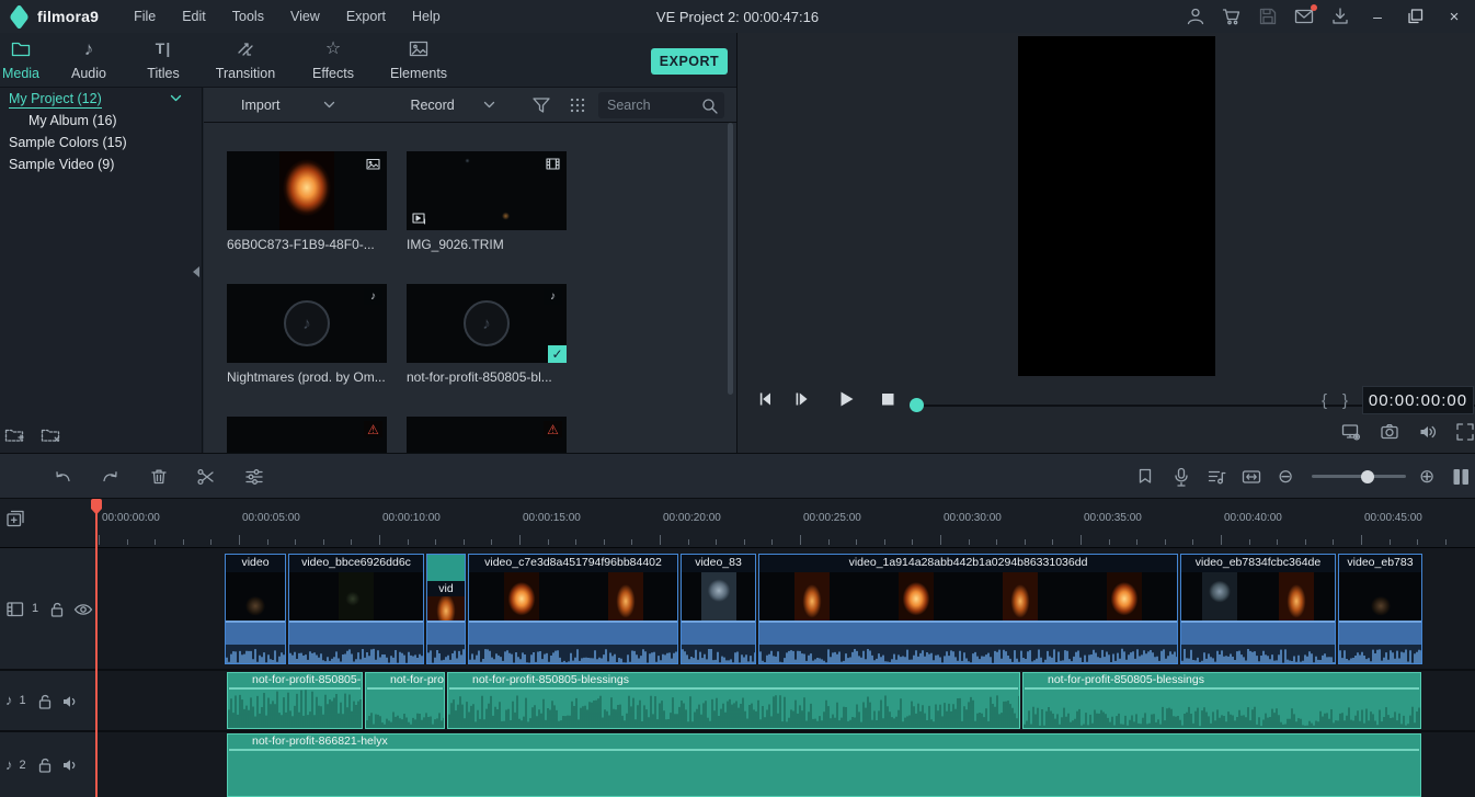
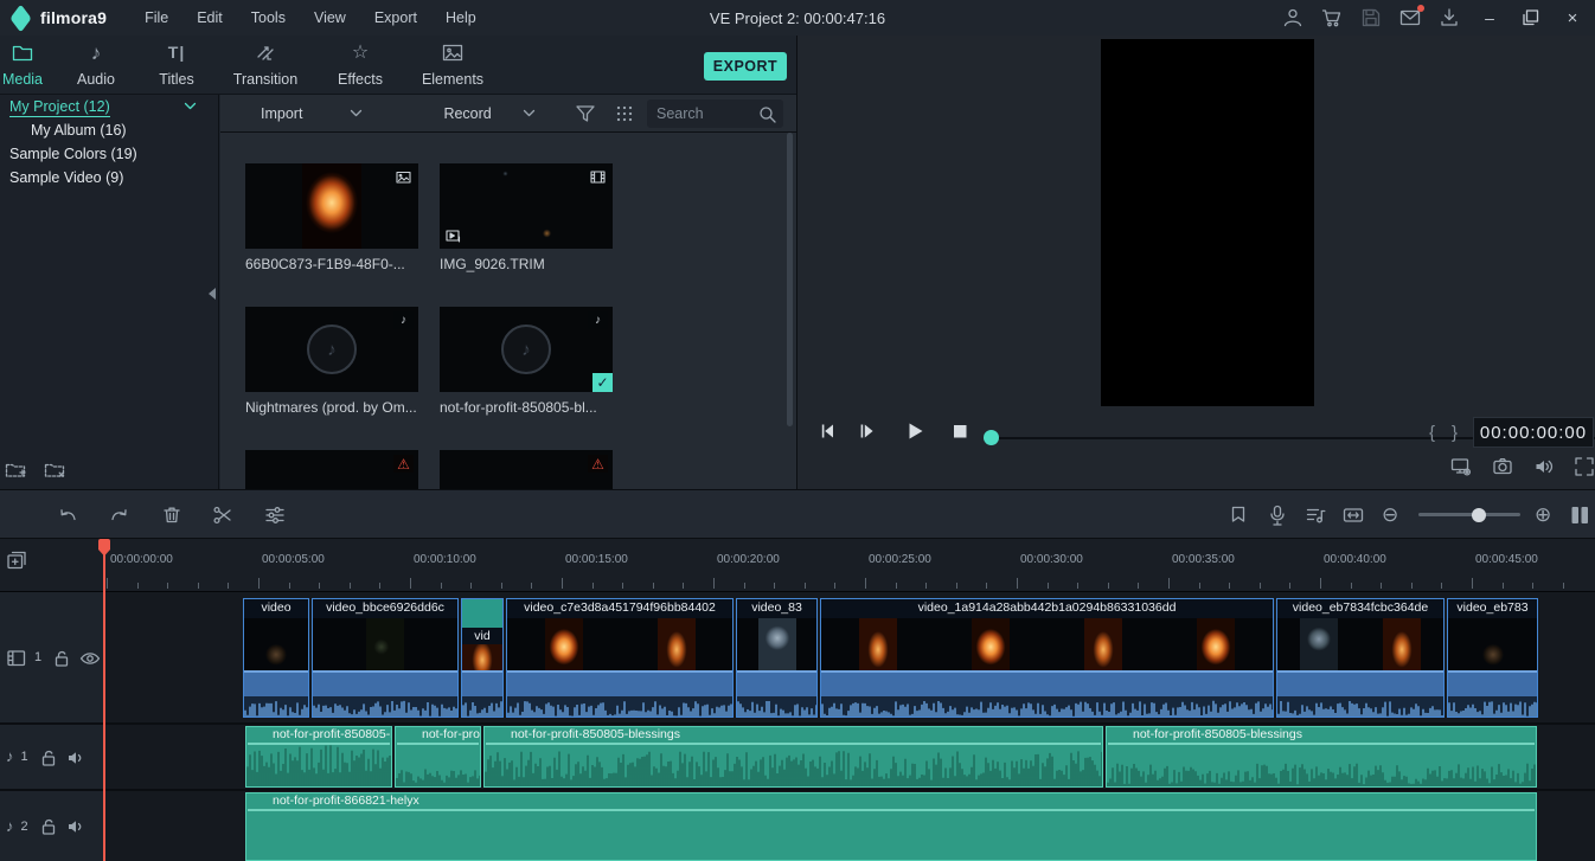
  filmora9
  File
  Edit
  Tools
  View
  Export
  Help
  VE Project 2: 00:00:47:16
  –
  ×
  Media
  ♪
  Audio
  T|
  Titles
  Transition
  ☆
  Effects
  Elements
  EXPORT
  My Project (12)
  My Album (16)
- Sample Colors (15)
+ Sample Colors (19)
  Sample Video (9)
  Import
  Record
  Search
  66B0C873-F1B9-48F0-...
  IMG_9026.TRIM
  ♪
  ♪
  Nightmares (prod. by Om...
  ♪
  ♪
  ✓
  not-for-profit-850805-bl...
  ⚠
  ⚠
  {
  }
  00:00:00:00
  ⊖
  ⊕
  00:00:00:00
  00:00:05:00
  00:00:10:00
  00:00:15:00
  00:00:20:00
  00:00:25:00
  00:00:30:00
  00:00:35:00
  00:00:40:00
  00:00:45:00
  video
  video_bbce6926dd6c
  vid
  video_c7e3d8a451794f96bb84402
  video_83
  video_1a914a28abb442b1a0294b86331036dd
  video_eb7834fcbc364de
  video_eb783
  1
  not-for-profit-850805-
  not-for-pro
  not-for-profit-850805-blessings
  not-for-profit-850805-blessings
  ♪
  1
  not-for-profit-866821-helyx
  ♪
  2
